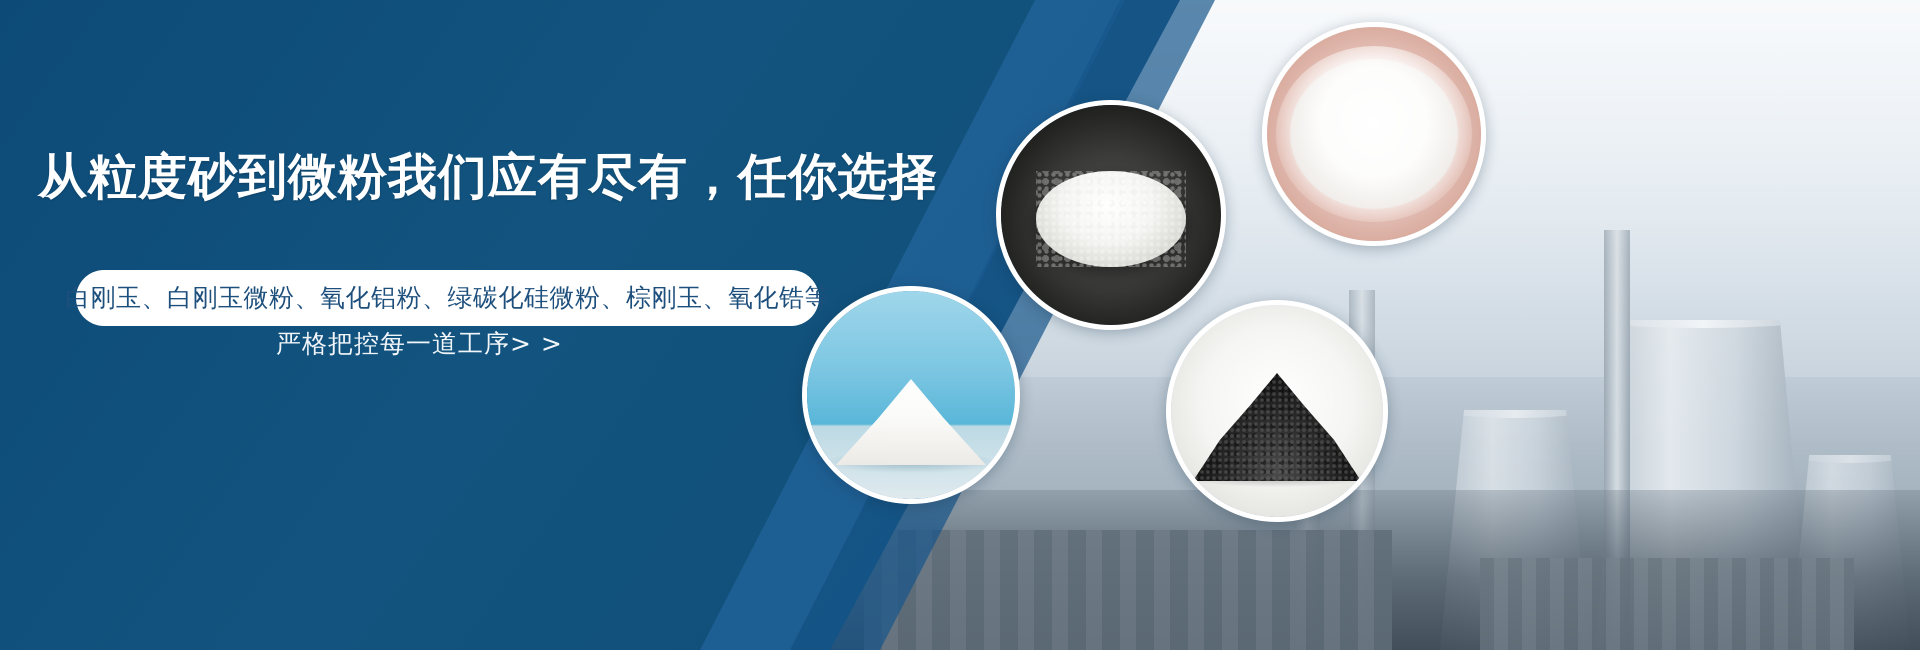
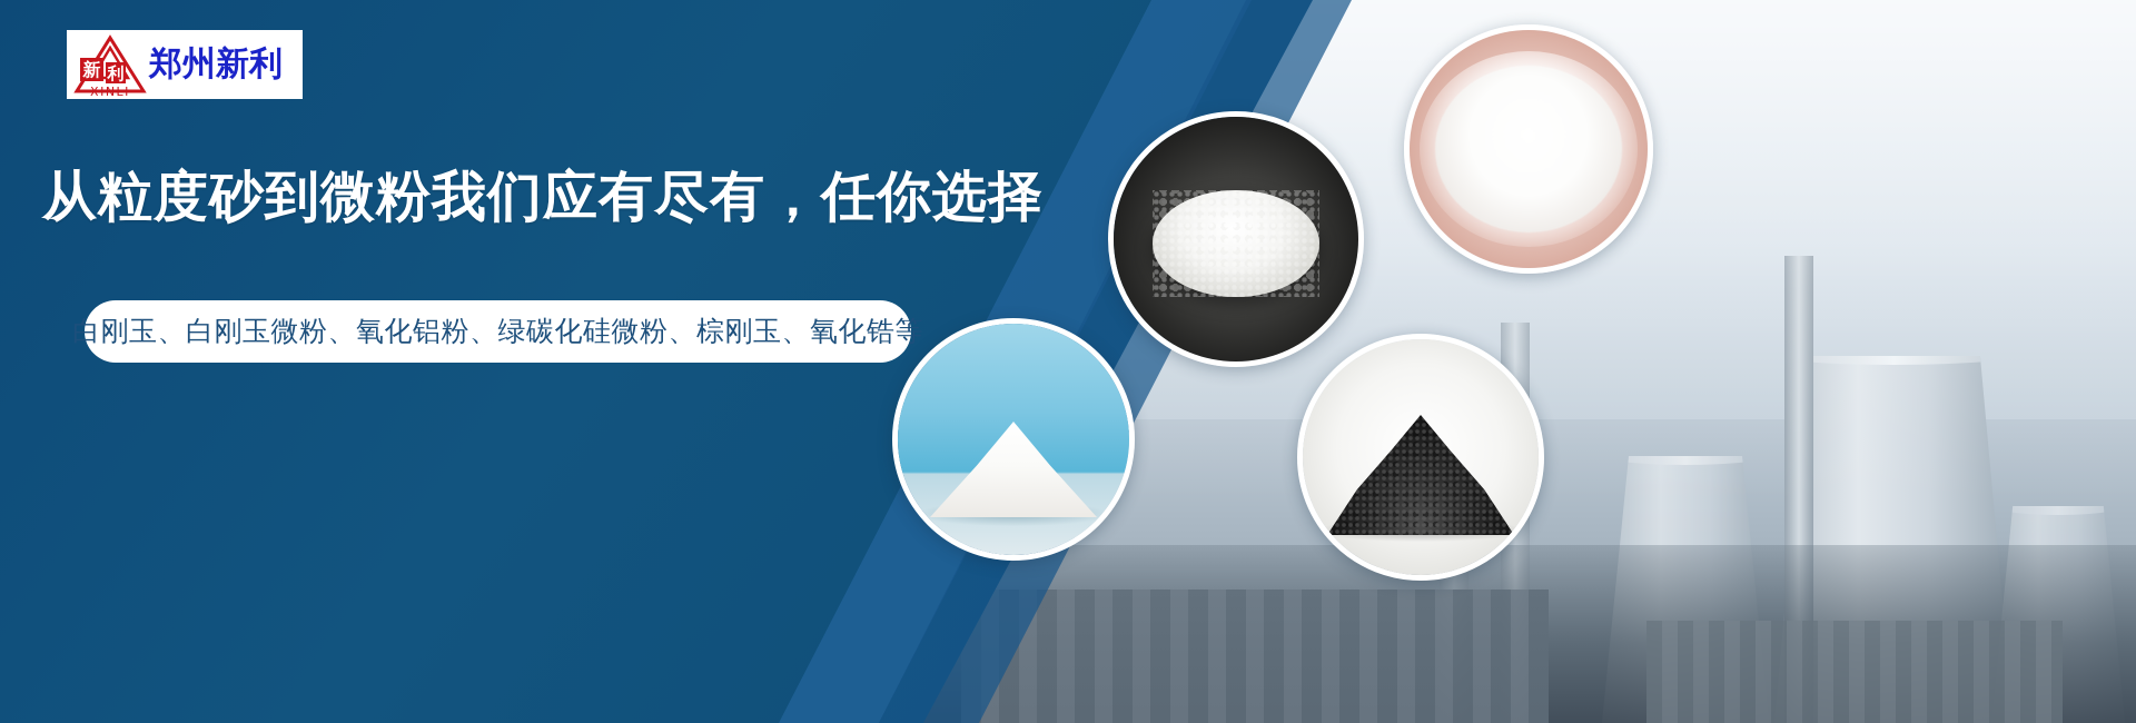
+ 新
+ 利
+ XINLI
+ 郑州新利
  从粒度砂到微粉我们应有尽有，任你选择
  白刚玉、白刚玉微粉、氧化铝粉、绿碳化硅微粉、棕刚玉、氧化锆
- 严格把控每一道工序> >
